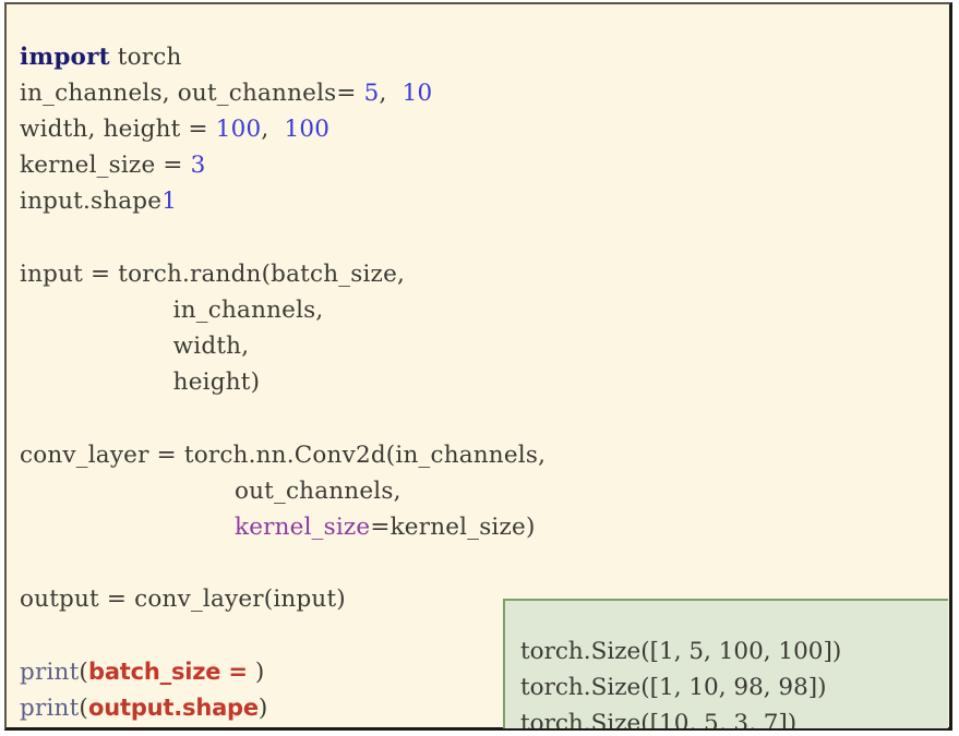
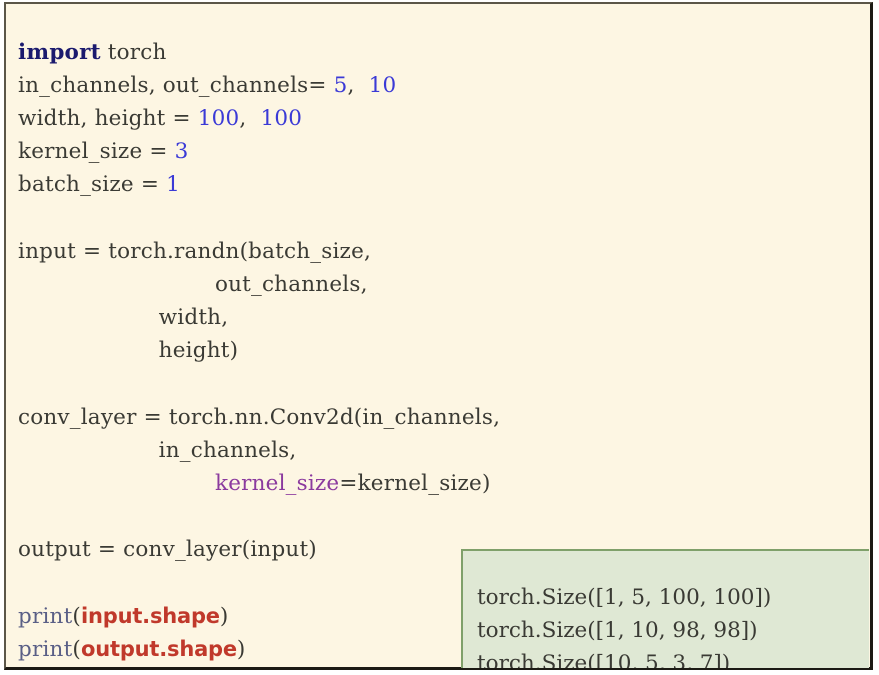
  import torch
  in_channels, out_channels= 5, 10
  width, height = 100, 100
  kernel_size = 3
- input.shape1
+ batch_size = 1
  input = torch.randn(batch_size,
- in_channels,
+ out_channels,
  width,
  height)
  conv_layer = torch.nn.Conv2d(in_channels,
- out_channels,
+ in_channels,
  kernel_size=kernel_size)
  output = conv_layer(input)
- print(batch_size = )
+ print(input.shape)
  print(output.shape)
  torch.Size([1, 5, 100, 100])
  torch.Size([1, 10, 98, 98])
  torch.Size([10, 5, 3, 7])
